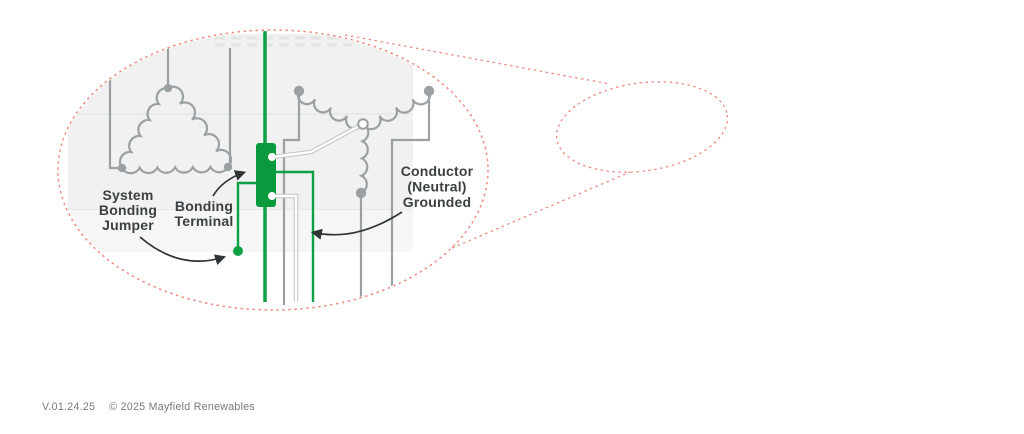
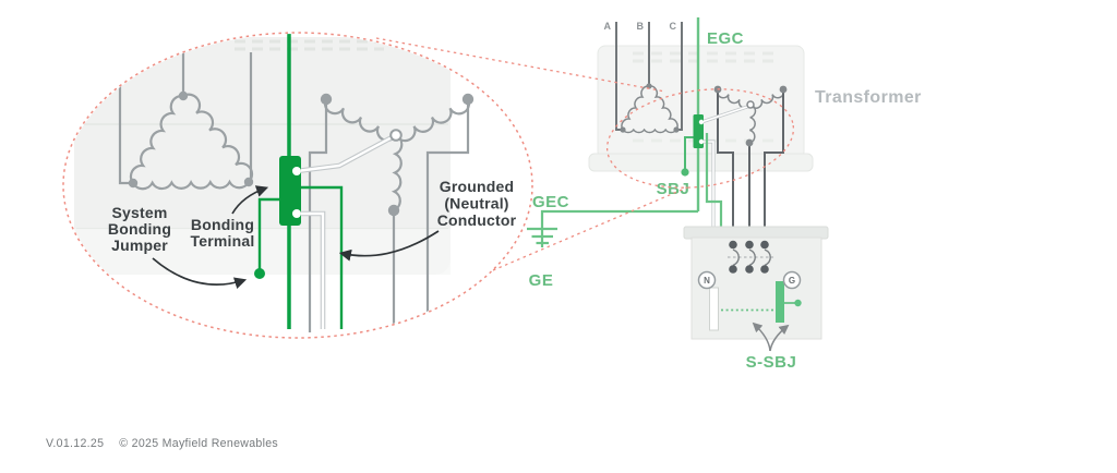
  System
  Bonding
  Jumper
  Bonding
  Terminal
- Conductor
+ Grounded
  (Neutral)
- Grounded
+ Conductor
+ A
+ B
+ C
+ EGC
+ Transformer
+ SBJ
+ GEC
+ GE
+ N
+ G
+ S-SBJ
- V.01.24.25 © 2025 Mayfield Renewables
+ V.01.12.25 © 2025 Mayfield Renewables
